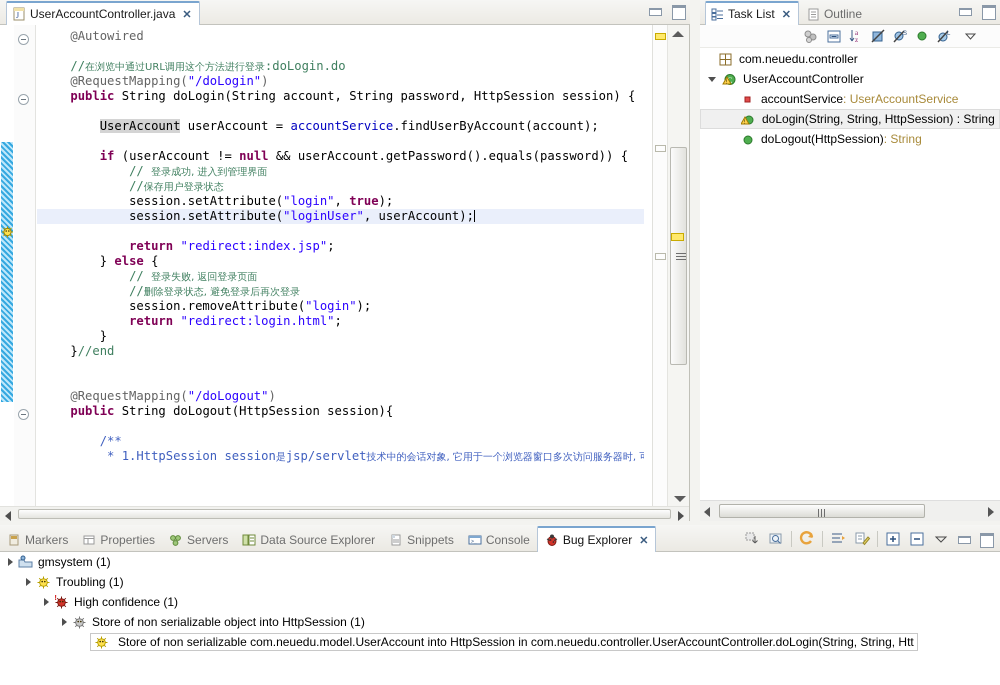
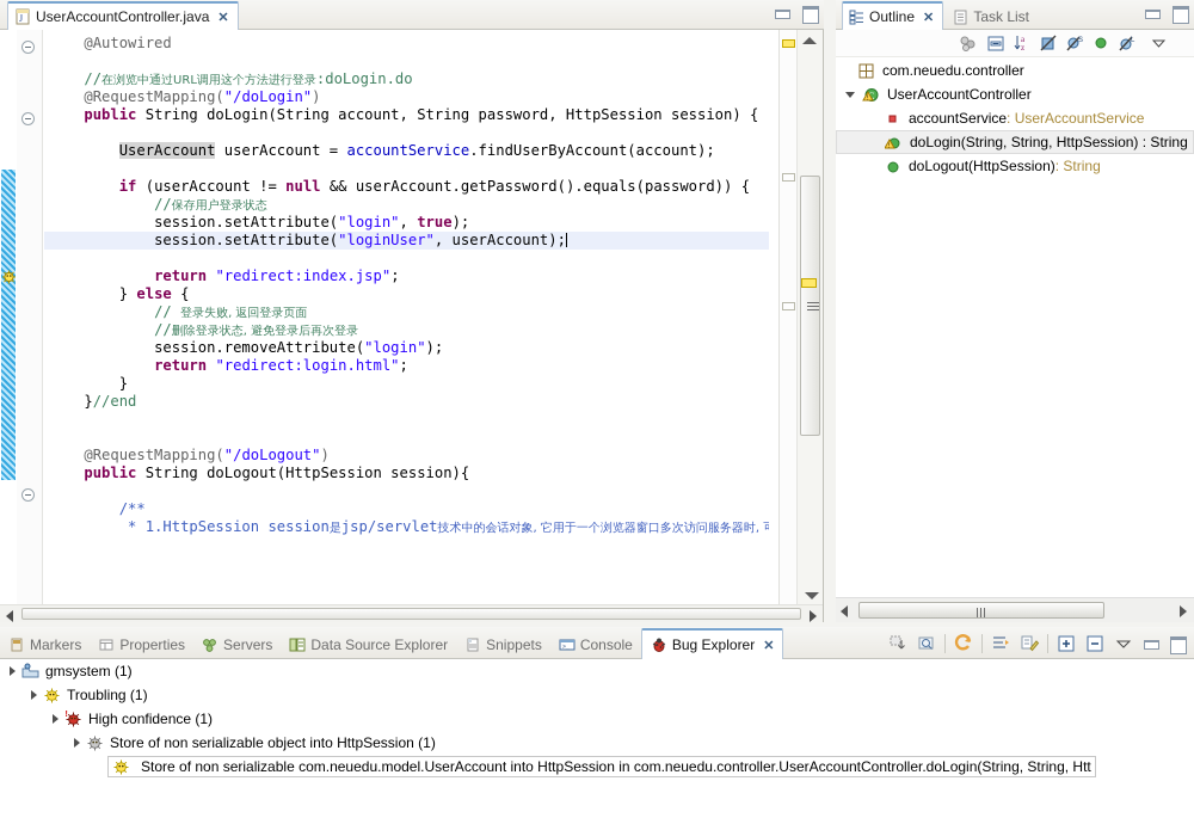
  J
  UserAccountController.java
  ✕
  @Autowired
  //在浏览中通过URL调用这个方法进行登录:doLogin.do
  @RequestMapping("/doLogin")
  public String doLogin(String account, String password, HttpSession session) {
  UserAccount userAccount = accountService.findUserByAccount(account);
  if (userAccount != null && userAccount.getPassword().equals(password)) {
- // 登录成功, 进入到管理界面
  //保存用户登录状态
  session.setAttribute("login", true);
  session.setAttribute("loginUser", userAccount);
  return "redirect:index.jsp";
  } else {
  // 登录失败, 返回登录页面
  //删除登录状态, 避免登录后再次登录
  session.removeAttribute("login");
  return "redirect:login.html";
  }
  }//end
  @RequestMapping("/doLogout")
  public String doLogout(HttpSession session){
  /**
  * 1.HttpSession session是jsp/servlet技术中的会话对象, 它用于一个浏览器窗口多次访问服务器时,
- Task List
+ Outline
  ✕
- Outline
+ Task List
  a
  z
  com.neuedu.controller
  C
  UserAccountController
  accountService
  : UserAccountService
  doLogin(String, String, HttpSession) : String
  doLogout(HttpSession)
  : String
  Markers
  Properties
  Servers
  Data Source Explorer
  Snippets
  Console
  Bug Explorer
  ✕
  gmsystem (1)
  Troubling (1)
  High confidence (1)
  Store of non serializable object into HttpSession (1)
  Store of non serializable com.neuedu.model.UserAccount into HttpSession in com.neuedu.controller.UserAccountController.doLogin(String, String, Htt
